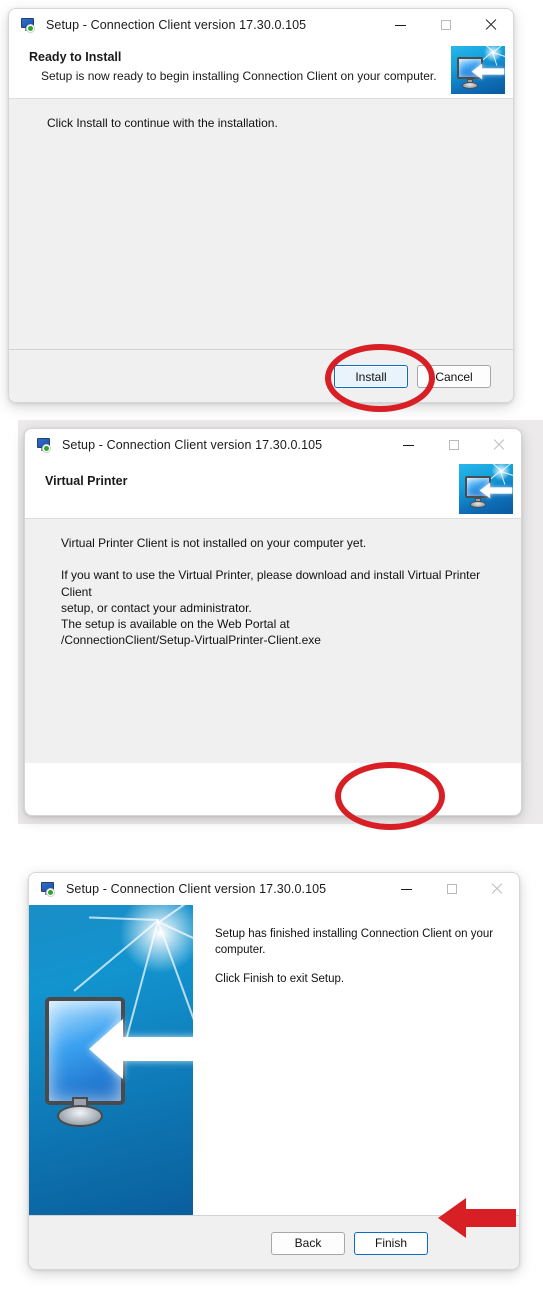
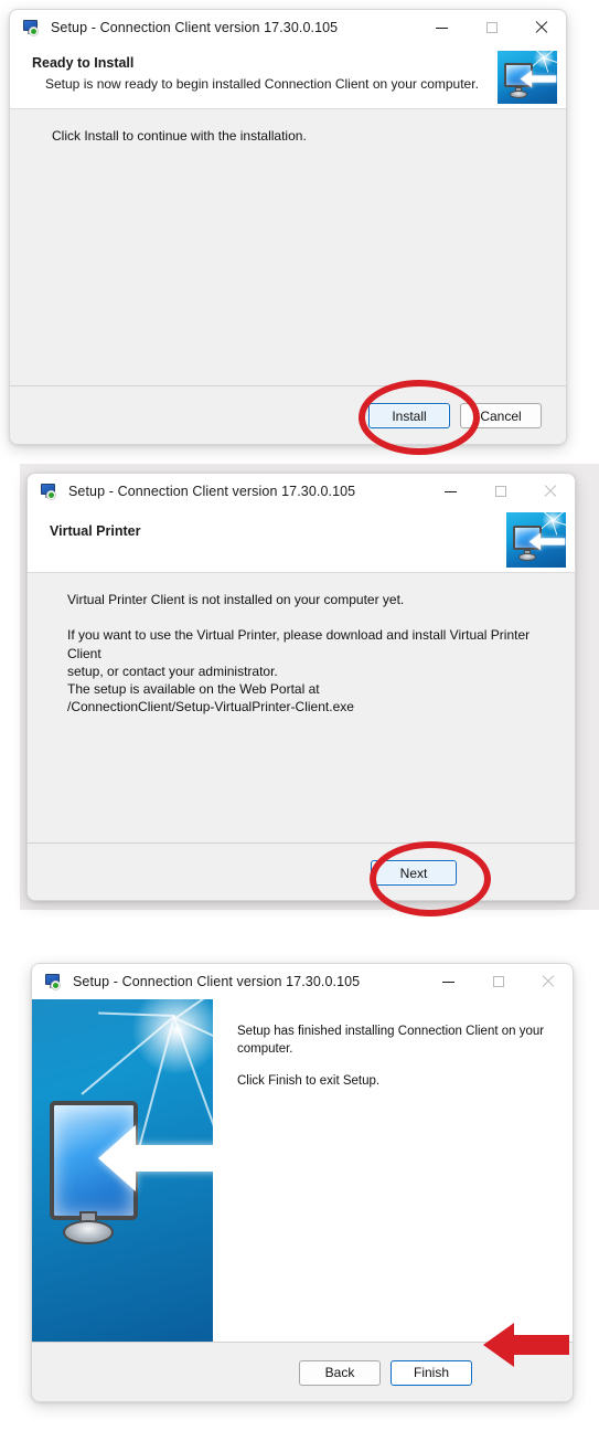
  Setup - Connection Client version 17.30.0.105
  Ready to Install
- Setup is now ready to begin installing Connection Client on your computer.
+ Setup is now ready to begin installed Connection Client on your computer.
  Click Install to continue with the installation.
  Install
  Cancel
  Setup - Connection Client version 17.30.0.105
  Virtual Printer
  Virtual Printer Client is not installed on your computer yet.
  If you want to use the Virtual Printer, please download and install Virtual Printer Client
  setup, or contact your administrator.
  The setup is available on the Web Portal at
  /ConnectionClient/Setup-VirtualPrinter-Client.exe
+ Next
  Setup - Connection Client version 17.30.0.105
  Setup has finished installing Connection Client on your computer.
  Click Finish to exit Setup.
  Back
  Finish
